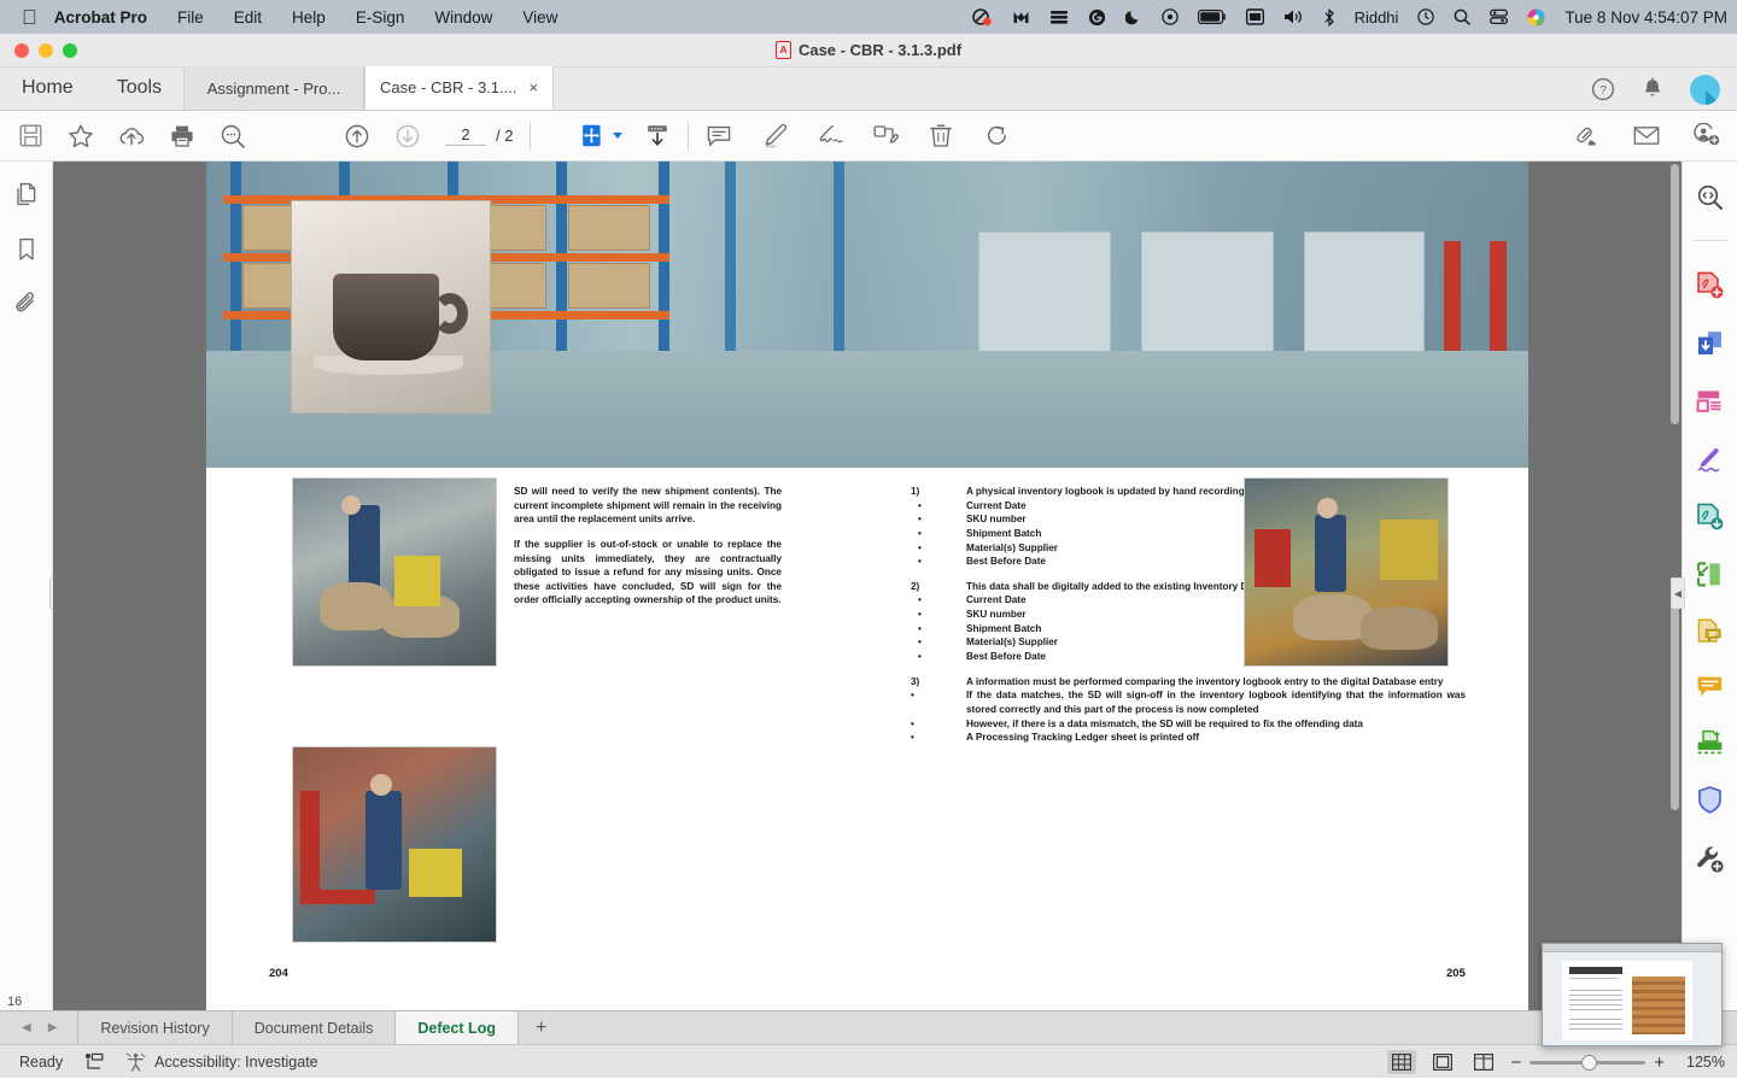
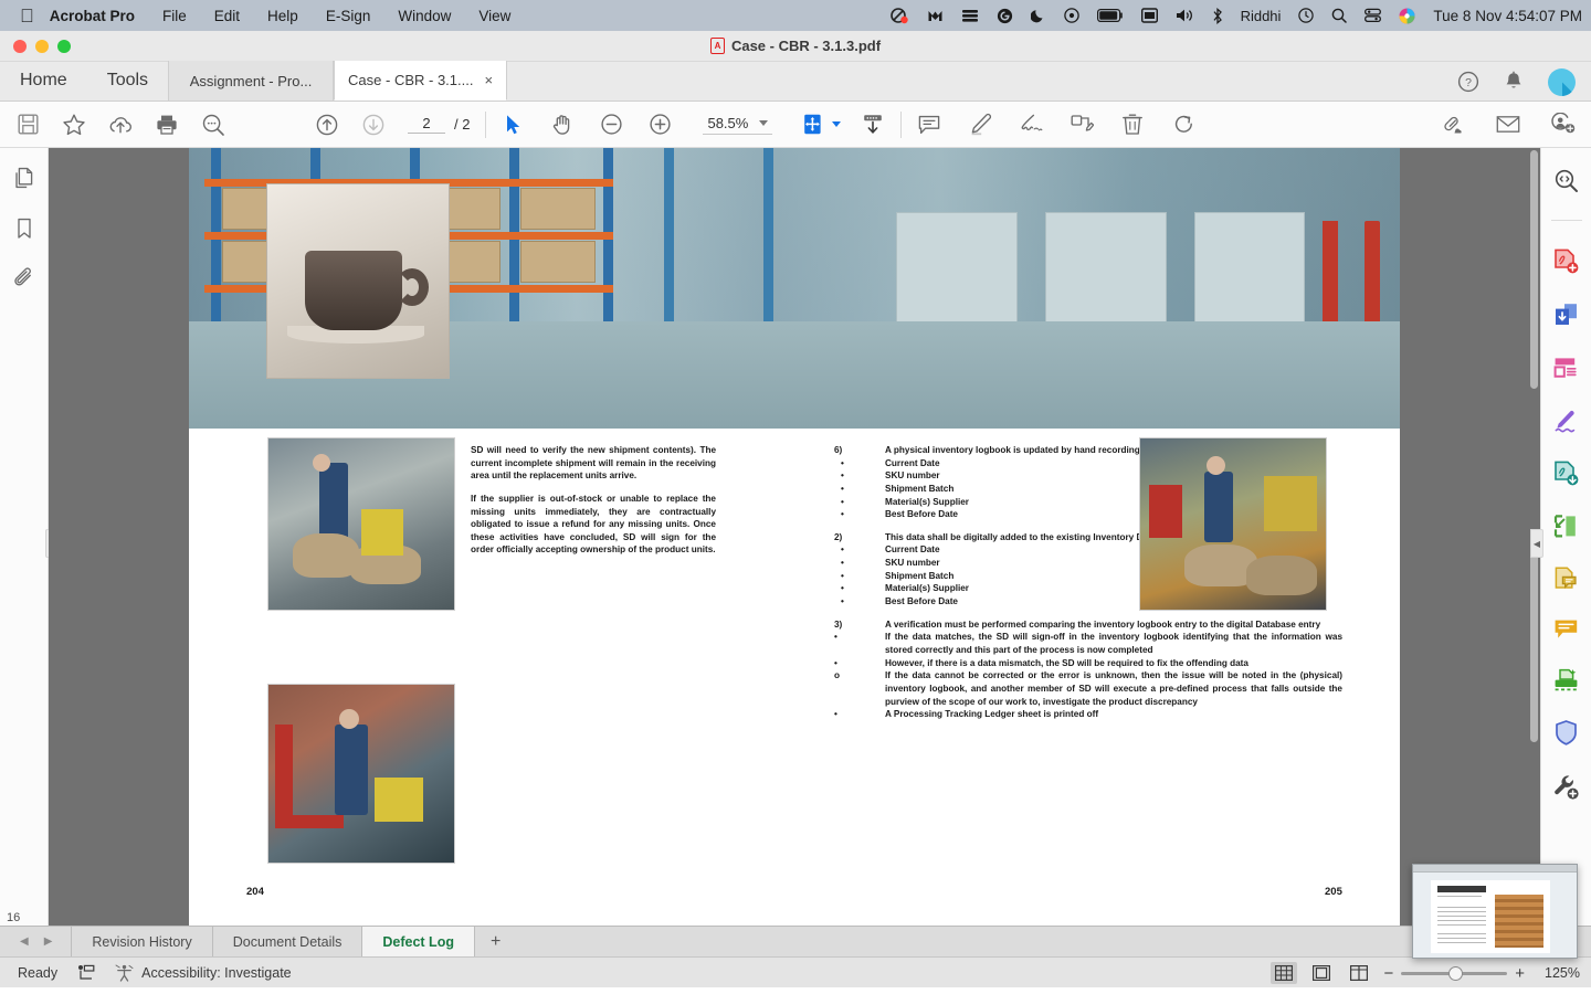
  
  Acrobat Pro
  File
  Edit
  Help
  E-Sign
  Window
  View
  Riddhi
  Tue 8 Nov 4:54:07 PM
  A
  Case - CBR - 3.1.3.pdf
  Home
  Tools
  Assignment - Pro...
  Case - CBR - 3.1....
  ×
  ?
  2
  / 2
+ 58.5%
  SD will need to verify the new shipment contents). The current incomplete shipment will remain in the receiving area until the replacement units arrive.
  If the supplier is out-of-stock or unable to replace the missing units immediately, they are contractually obligated to issue a refund for any missing units. Once these activities have concluded, SD will sign for the order officially accepting ownership of the product units.
- 1)
+ 6)
  •
  Current Date
  •
  SKU number
  •
  Shipment Batch
  •
  Material(s) Supplier
  •
  Best Before Date
  2)
  This data shall be digitally added to the existing Inventory
  •
  Current Date
  •
  SKU number
  •
  Shipment Batch
  •
  Material(s) Supplier
  •
  Best Before Date
  3)
- A information must be performed comparing the inventory logbook entry to the digital Database entry
+ A verification must be performed comparing the inventory logbook entry to the digital Database entry
  •
  If the data matches, the SD will sign-off in the inventory logbook identifying that the information was stored correctly and this part of the process is now completed
  •
  However, if there is a data mismatch, the SD will be required to fix the offending data
+ o
+ If the data cannot be corrected or the error is unknown, then the issue will be noted in the (physical) inventory logbook, and another member of SD will execute a pre-defined process that falls outside the purview of the scope of our work to, investigate the product discrepancy
  •
  A Processing Tracking Ledger sheet is printed off
  204
  205
  ◀
  16
  ◀
  ▶
  Revision History
  Document Details
  Defect Log
  +
  Ready
  Accessibility: Investigate
  −
  +
  125%
